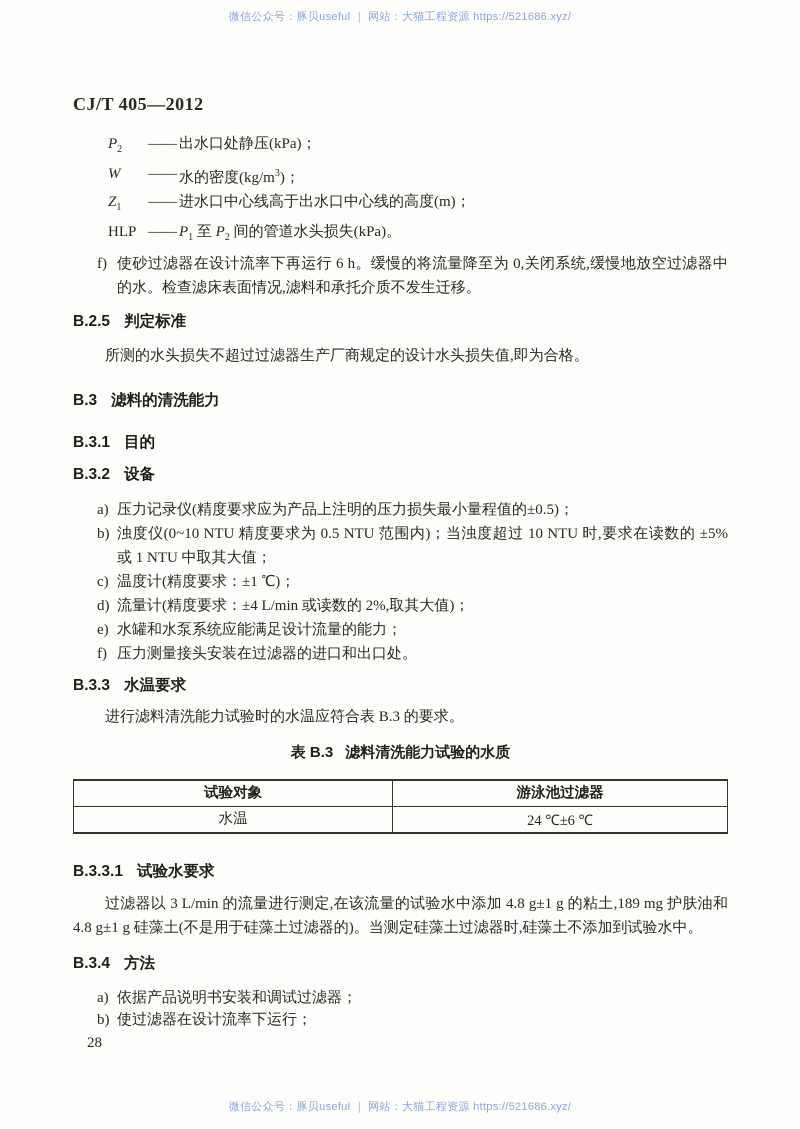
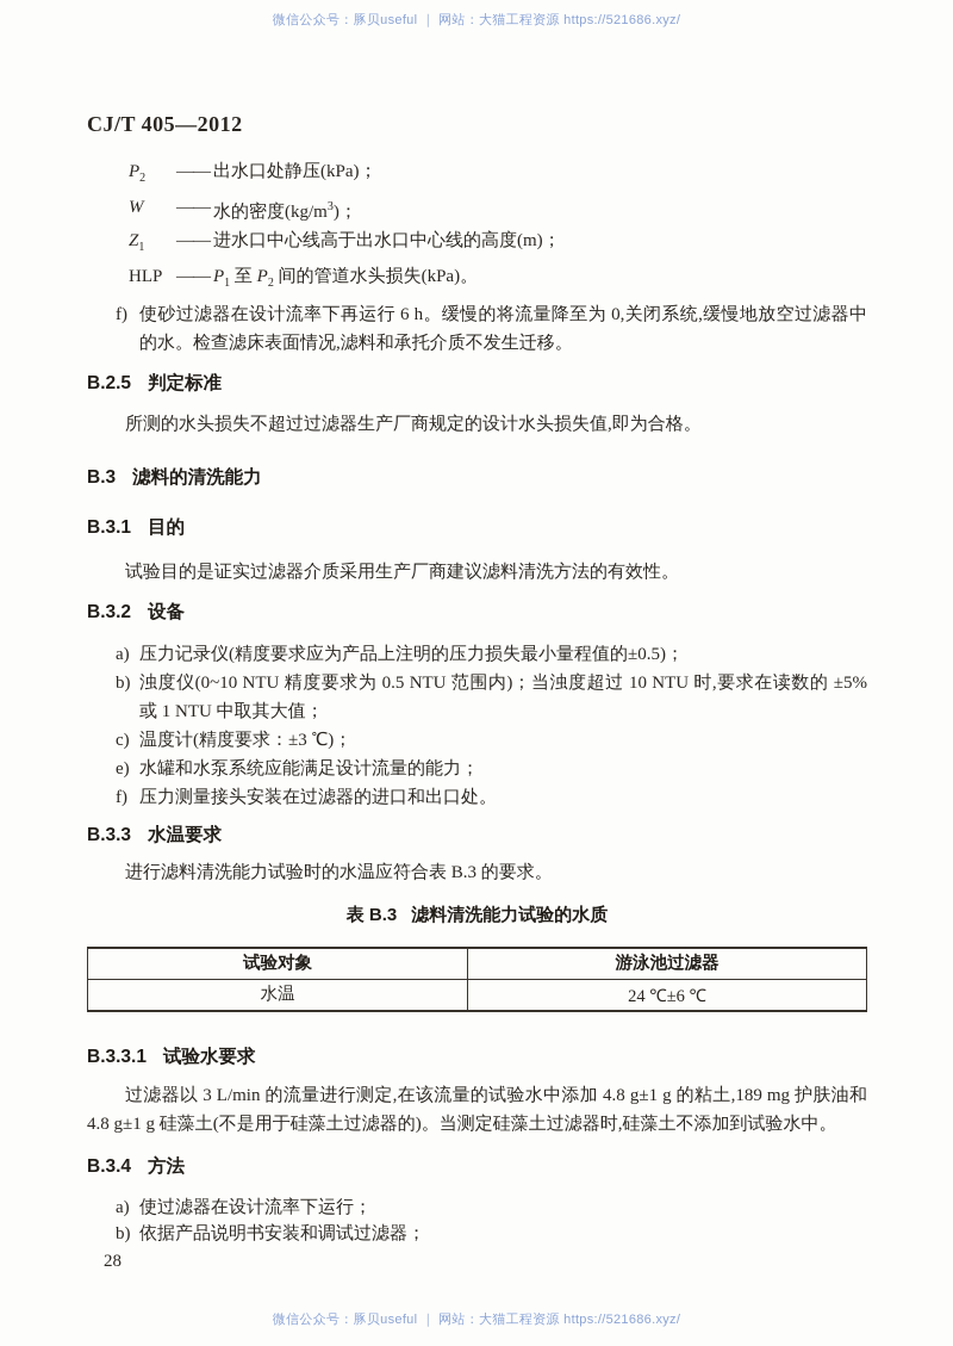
  微信公众号：豚贝useful ｜ 网站：大猫工程资源 https://521686.xyz/
  CJ/T 405—2012
  P2
  ——
  出水口处静压(kPa)；
  W
  ——
  水的密度(kg/m3)；
  Z1
  ——
  进水口中心线高于出水口中心线的高度(m)；
  HLP
  ——
  P1 至 P2 间的管道水头损失(kPa)。
  f)
  使砂过滤器在设计流率下再运行 6 h。缓慢的将流量降至为 0,关闭系统,缓慢地放空过滤器中的水。检查滤床表面情况,滤料和承托介质不发生迁移。
  B.2.5
  判定标准
  所测的水头损失不超过过滤器生产厂商规定的设计水头损失值,即为合格。
  B.3
  滤料的清洗能力
  B.3.1
  目的
+ 试验目的是证实过滤器介质采用生产厂商建议滤料清洗方法的有效性。
  B.3.2
  设备
  a)
  压力记录仪(精度要求应为产品上注明的压力损失最小量程值的±0.5)；
  b)
  浊度仪(0~10 NTU 精度要求为 0.5 NTU 范围内)；当浊度超过 10 NTU 时,要求在读数的 ±5% 或 1 NTU 中取其大值；
  c)
- 温度计(精度要求：±1 ℃)；
+ 温度计(精度要求：±3 ℃)；
- d)
- 流量计(精度要求：±4 L/min 或读数的 2%,取其大值)；
  e)
  水罐和水泵系统应能满足设计流量的能力；
  f)
  压力测量接头安装在过滤器的进口和出口处。
  B.3.3
  水温要求
  进行滤料清洗能力试验时的水温应符合表 B.3 的要求。
  表 B.3 滤料清洗能力试验的水质
  试验对象	游泳池过滤器
  水温	24 ℃±6 ℃
  B.3.3.1
  试验水要求
  过滤器以 3 L/min 的流量进行测定,在该流量的试验水中添加 4.8 g±1 g 的粘土,189 mg 护肤油和 4.8 g±1 g 硅藻土(不是用于硅藻土过滤器的)。当测定硅藻土过滤器时,硅藻土不添加到试验水中。
  B.3.4
  方法
  a)
- 依据产品说明书安装和调试过滤器；
+ 使过滤器在设计流率下运行；
  b)
- 使过滤器在设计流率下运行；
+ 依据产品说明书安装和调试过滤器；
  28
  微信公众号：豚贝useful ｜ 网站：大猫工程资源 https://521686.xyz/
